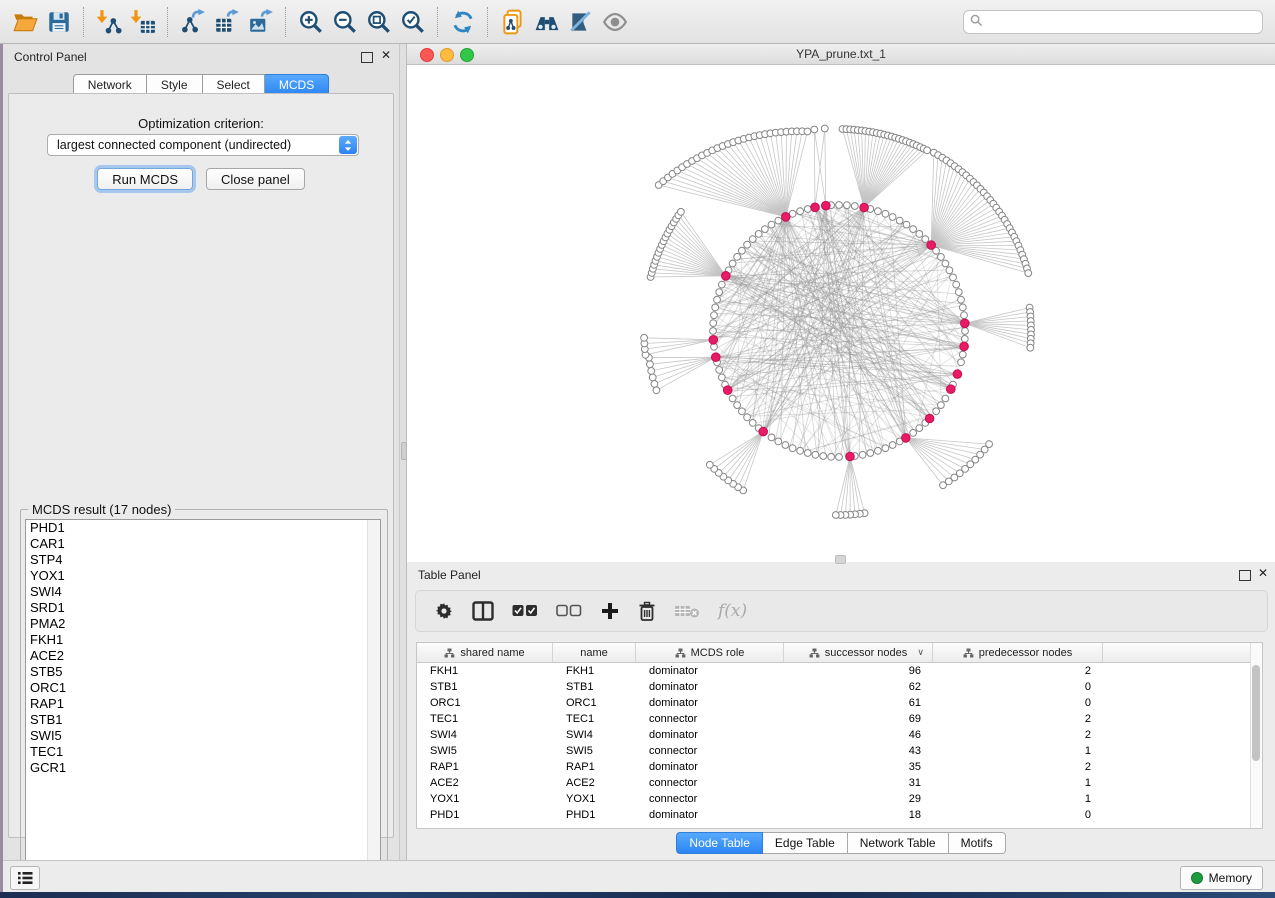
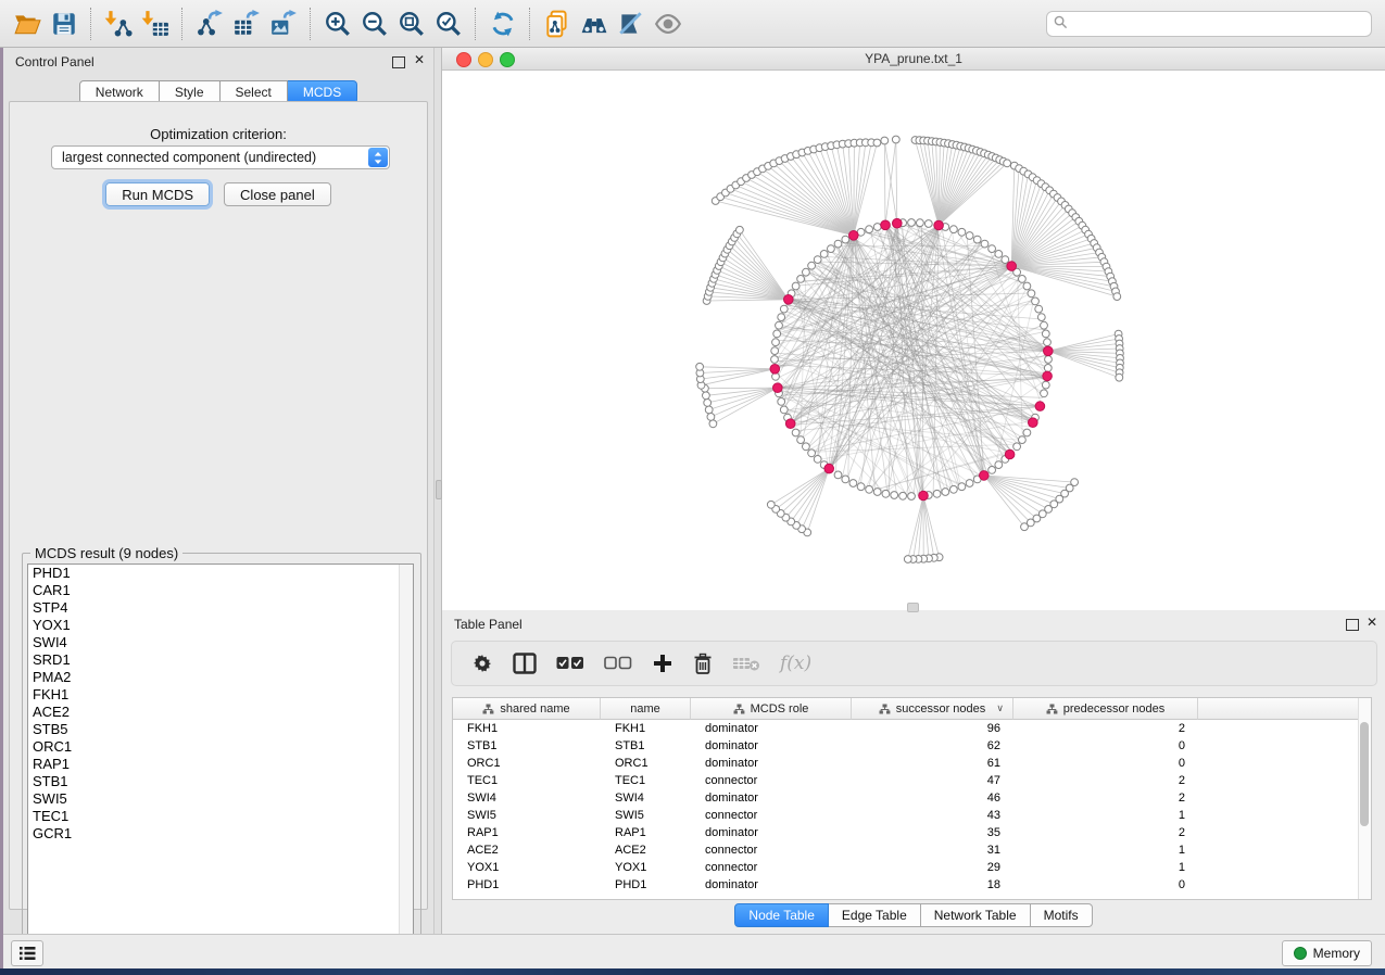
  Control Panel
  ✕
  Network
  Style
  Select
  MCDS
  Optimization criterion:
  largest connected component (undirected)
  Run MCDS
  Close panel
- MCDS result (17 nodes)
+ MCDS result (9 nodes)
  PHD1
  CAR1
  STP4
  YOX1
  SWI4
  SRD1
  PMA2
  FKH1
  ACE2
  STB5
  ORC1
  RAP1
  STB1
  SWI5
  TEC1
  GCR1
  YPA_prune.txt_1
  Table Panel
  ✕
  f(x)
  shared name
  name
  MCDS role
  successor nodes
  ∨
  predecessor nodes
  FKH1
  FKH1
  dominator
  96
  2
  STB1
  STB1
  dominator
  62
  0
  ORC1
  ORC1
  dominator
  61
  0
  TEC1
  TEC1
  connector
- 69
+ 47
  2
  SWI4
  SWI4
  dominator
  46
  2
  SWI5
  SWI5
  connector
  43
  1
  RAP1
  RAP1
  dominator
  35
  2
  ACE2
  ACE2
  connector
  31
  1
  YOX1
  YOX1
  connector
  29
  1
  PHD1
  PHD1
  dominator
  18
  0
  Node Table
  Edge Table
  Network Table
  Motifs
  Memory
